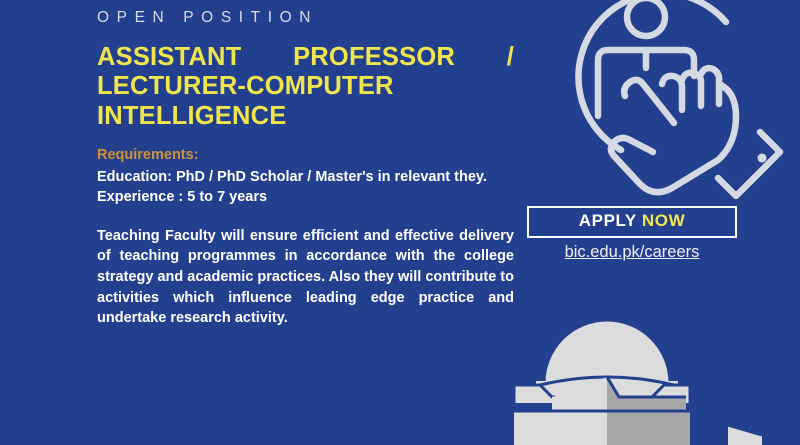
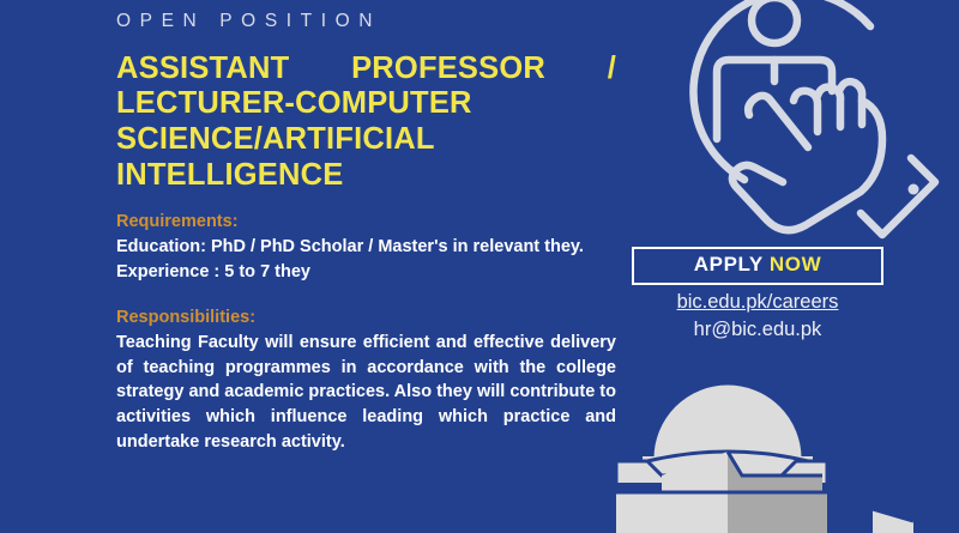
  OPEN POSITION
  ASSISTANT
  PROFESSOR
  /
  LECTURER-COMPUTER
+ SCIENCE/ARTIFICIAL
  INTELLIGENCE
  Requirements:
  Education: PhD / PhD Scholar / Master's in relevant they.
- Experience : 5 to 7 years
+ Experience : 5 to 7 they
+ Responsibilities:
- Teaching Faculty will ensure efficient and effective delivery of teaching programmes in accordance with the college strategy and academic practices. Also they will contribute to activities which influence leading edge practice and undertake research activity.
+ Teaching Faculty will ensure efficient and effective delivery of teaching programmes in accordance with the college strategy and academic practices. Also they will contribute to activities which influence leading which practice and undertake research activity.
  APPLY NOW
  bic.edu.pk/careers
+ hr@bic.edu.pk
